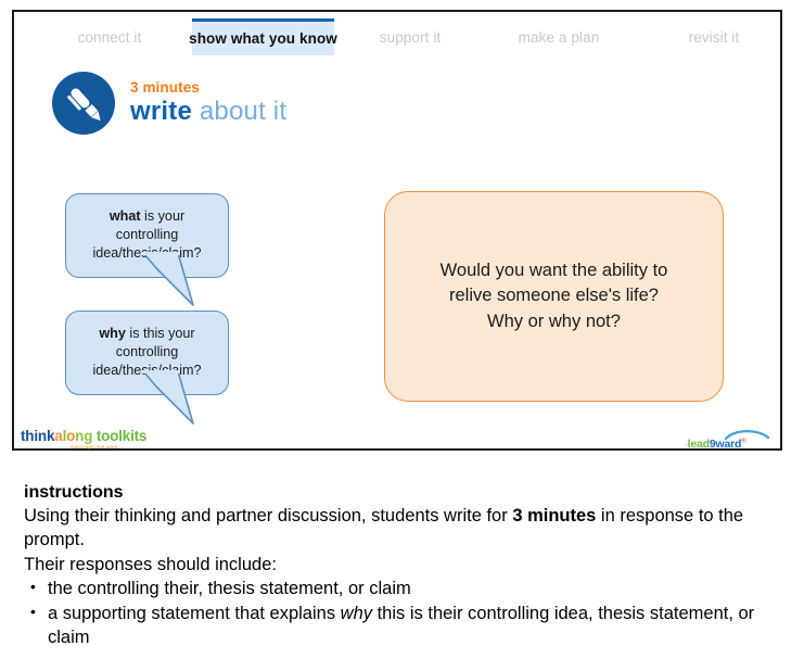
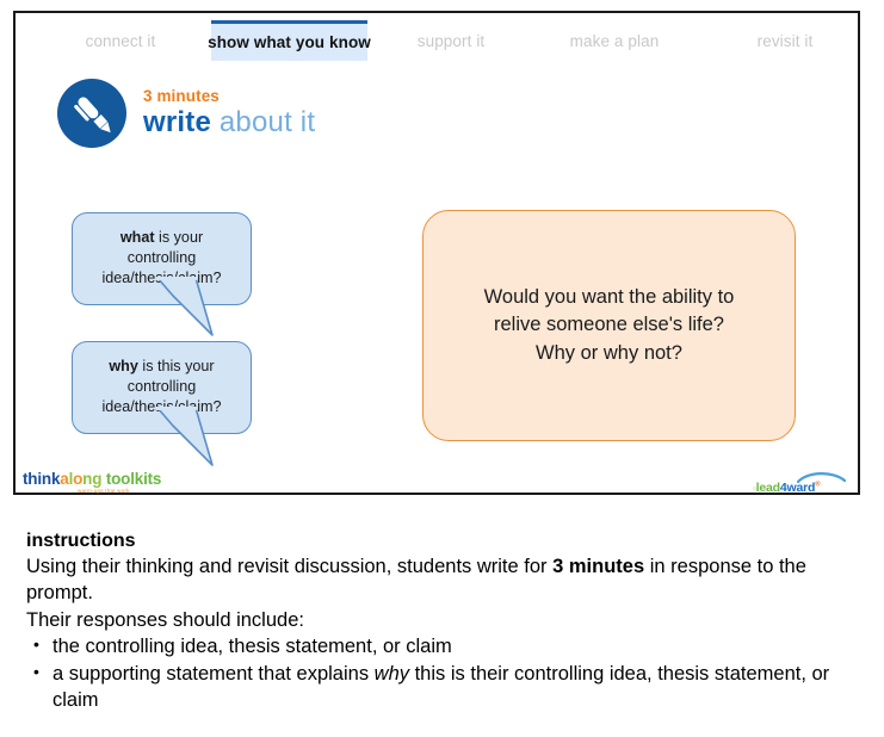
  connect it
  show what you know
  support it
  make a plan
  revisit it
  3 minutes
  write about it
  what is your
  controlling
  why is this your
  controlling
  idea/thesis/claim?
  Would you want the ability to
  relive someone else's life?
  Why or why not?
  thinkalong toolkits
- ◦lead9ward
+ ◦lead4ward
  instructions
- Using their thinking and partner discussion, students write for 3 minutes in response to the prompt.
+ Using their thinking and revisit discussion, students write for 3 minutes in response to the prompt.
  Their responses should include:
- the controlling their, thesis statement, or claim
+ the controlling idea, thesis statement, or claim
  a supporting statement that explains why this is their controlling idea, thesis statement, or claim
